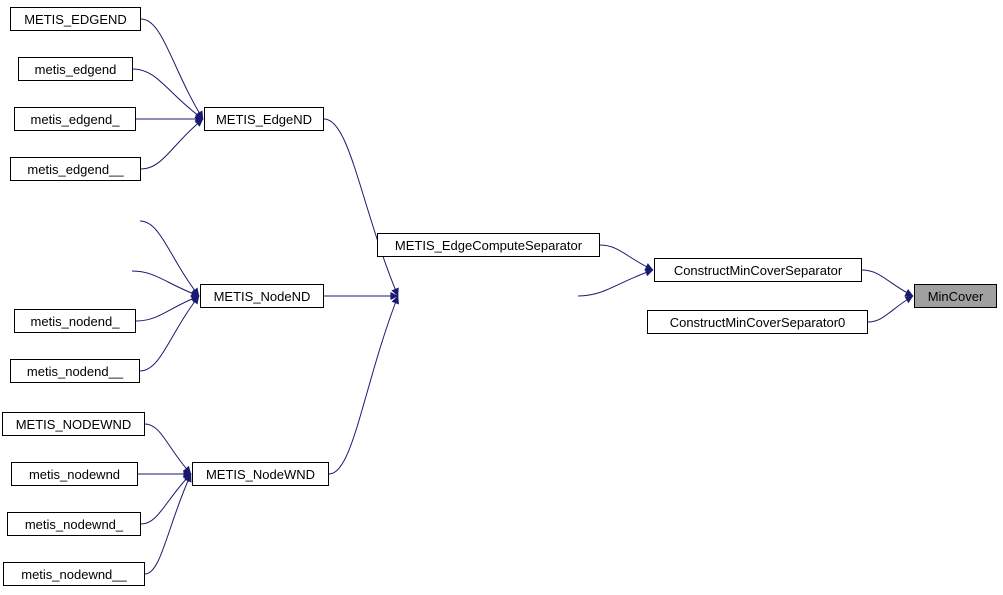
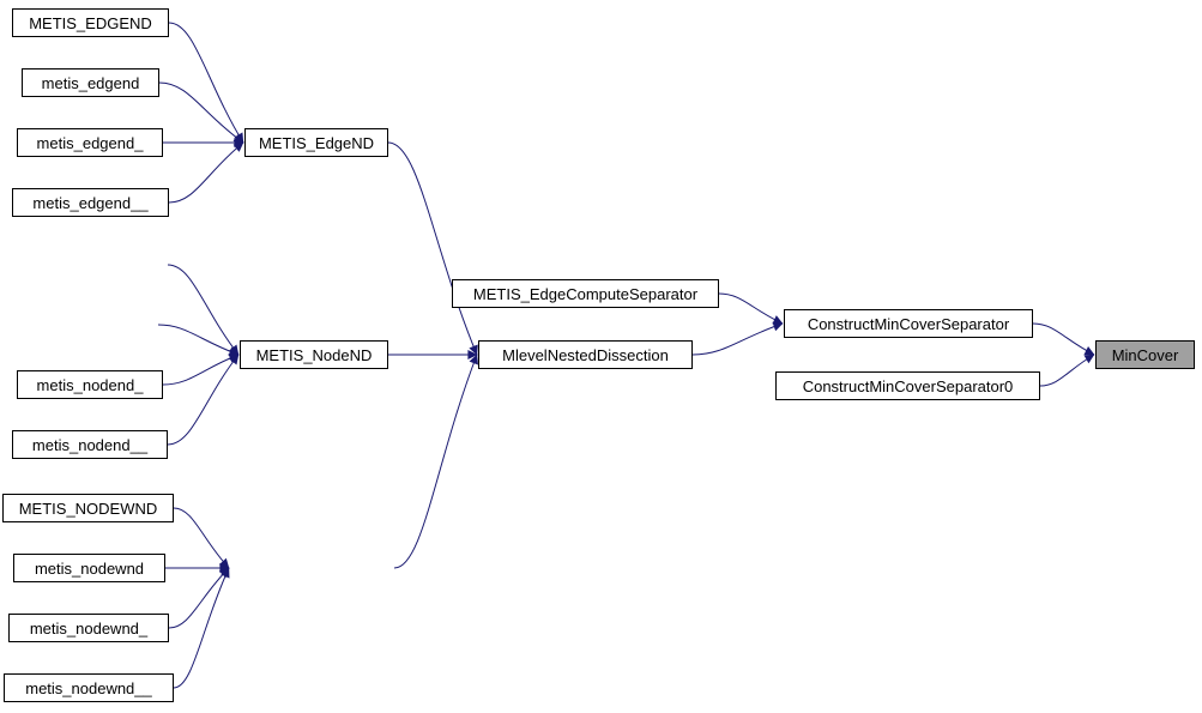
  METIS_EDGEND
  metis_edgend
  metis_edgend_
  metis_edgend__
  metis_nodend_
  metis_nodend__
  METIS_NODEWND
  metis_nodewnd
  metis_nodewnd_
  metis_nodewnd__
  METIS_EdgeND
  METIS_NodeND
- METIS_NodeWND
  METIS_EdgeComputeSeparator
+ MlevelNestedDissection
  ConstructMinCoverSeparator
  ConstructMinCoverSeparator0
  MinCover
